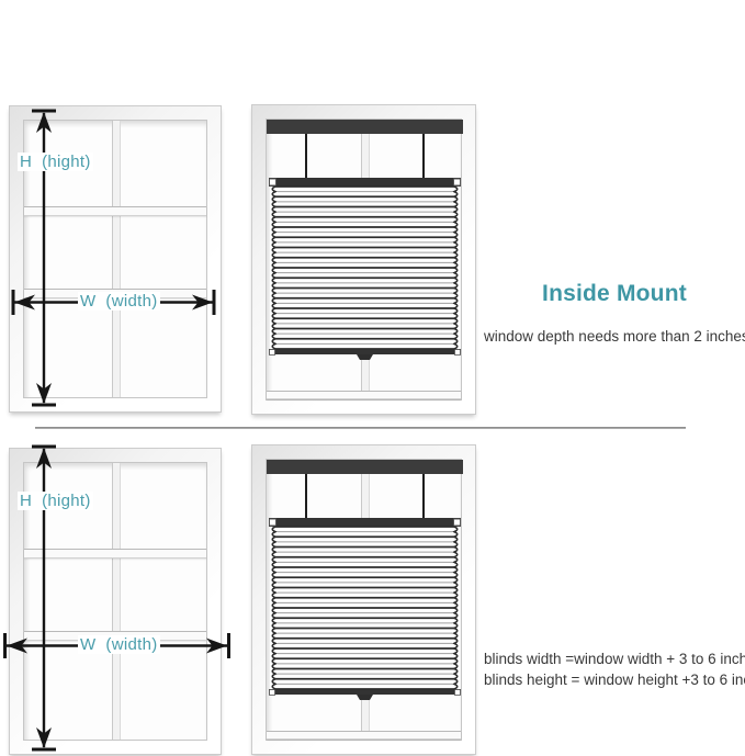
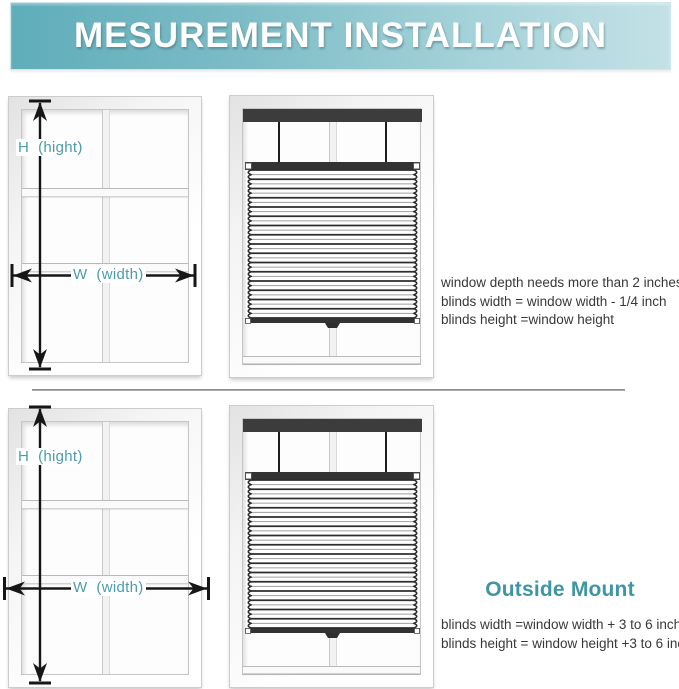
+ MESUREMENT INSTALLATION
  H (hight)
  W (width)
  H (hight)
  W (width)
- Inside Mount
  window depth needs more than 2 inche
+ blinds width = window width - 1/4 inch
+ blinds height =window height
+ Outside Mount
  blinds width =window width + 3 to 6 inch
  blinds height = window height +3 to 6 in
